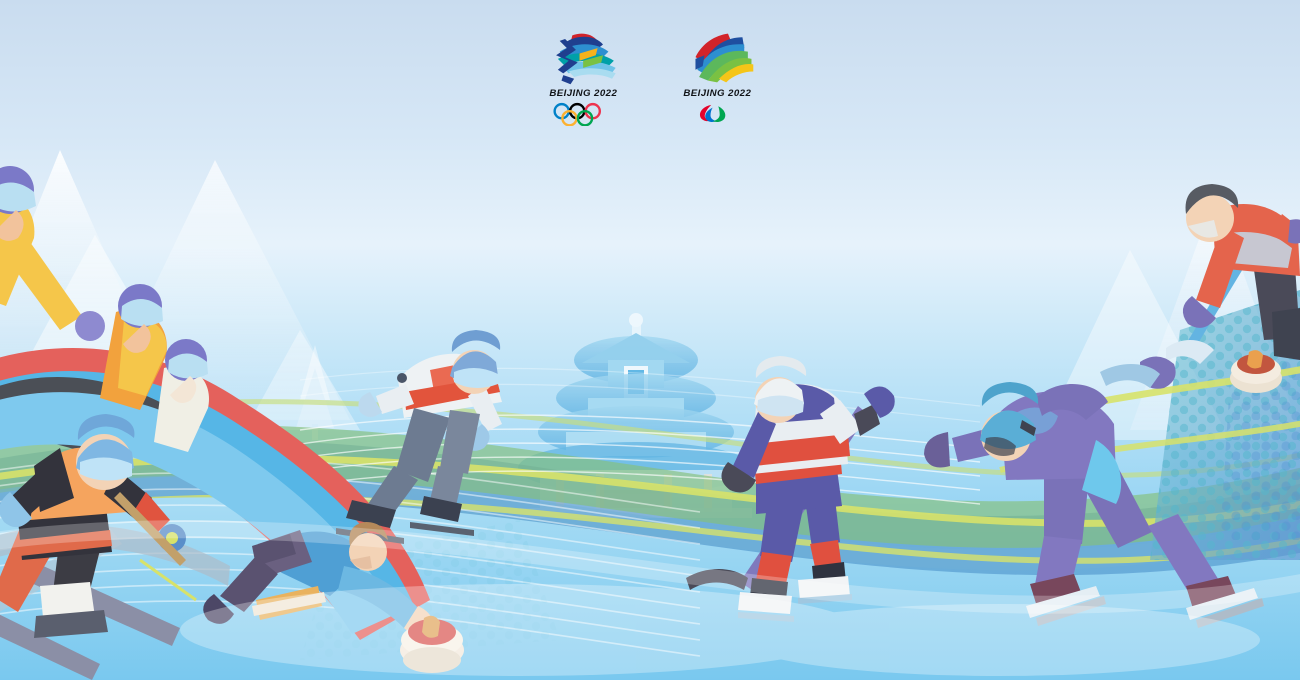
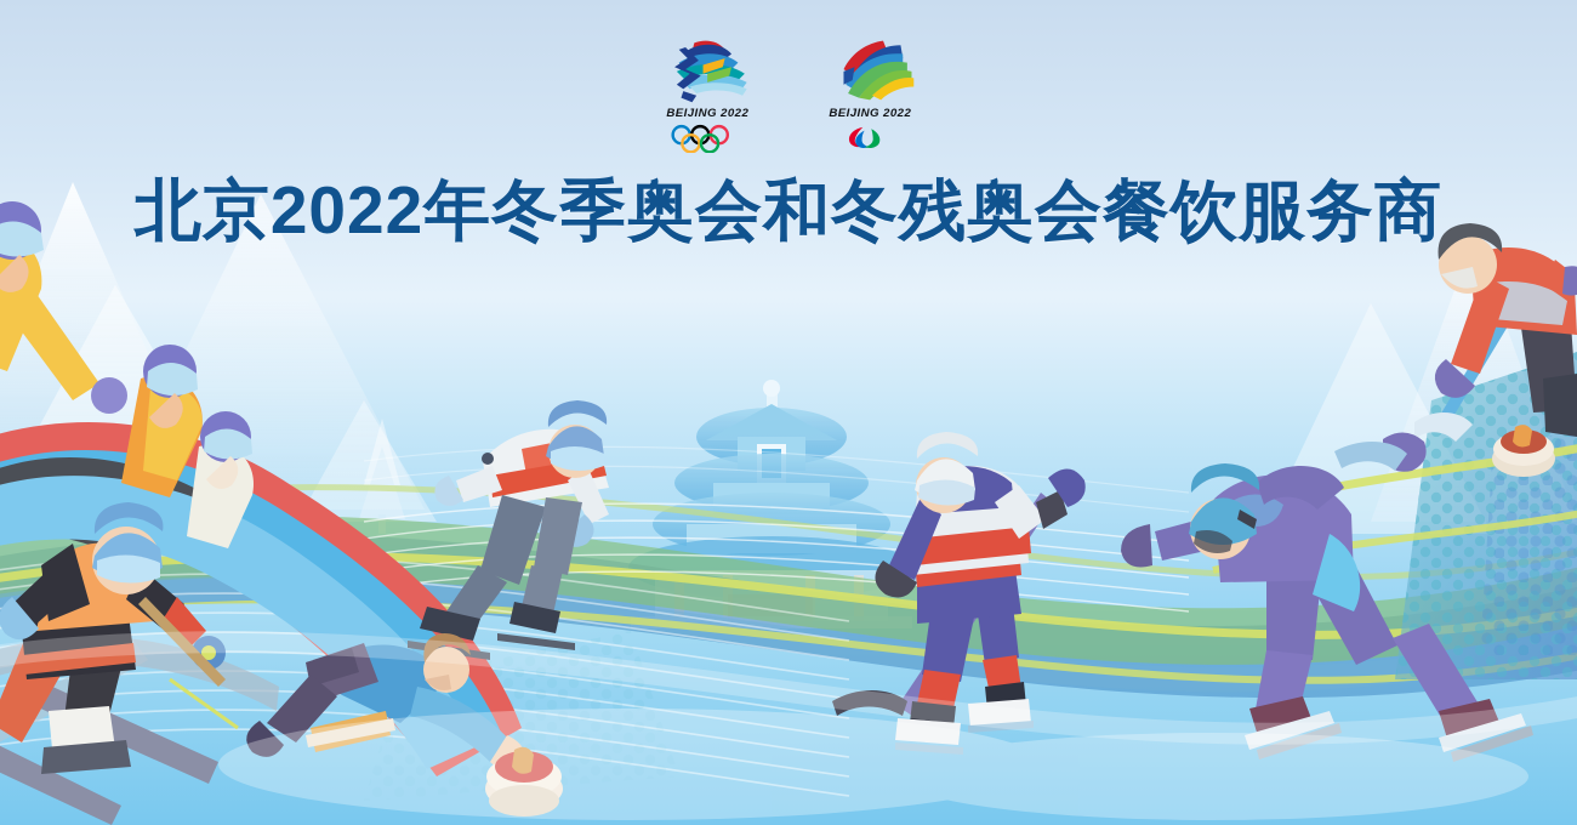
  BEIJING 2022
  BEIJING 2022
+ 北京2022年冬季奥会和冬残奥会餐饮服务商
